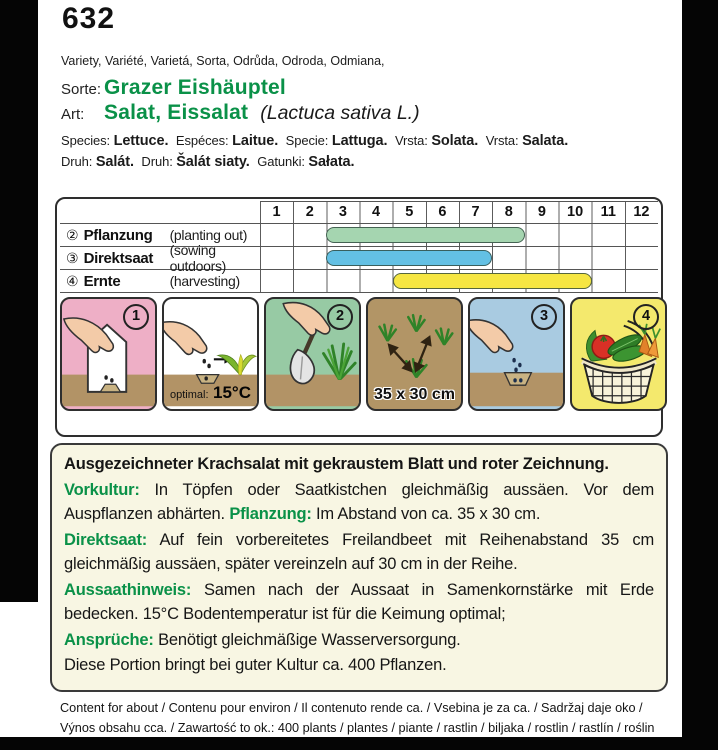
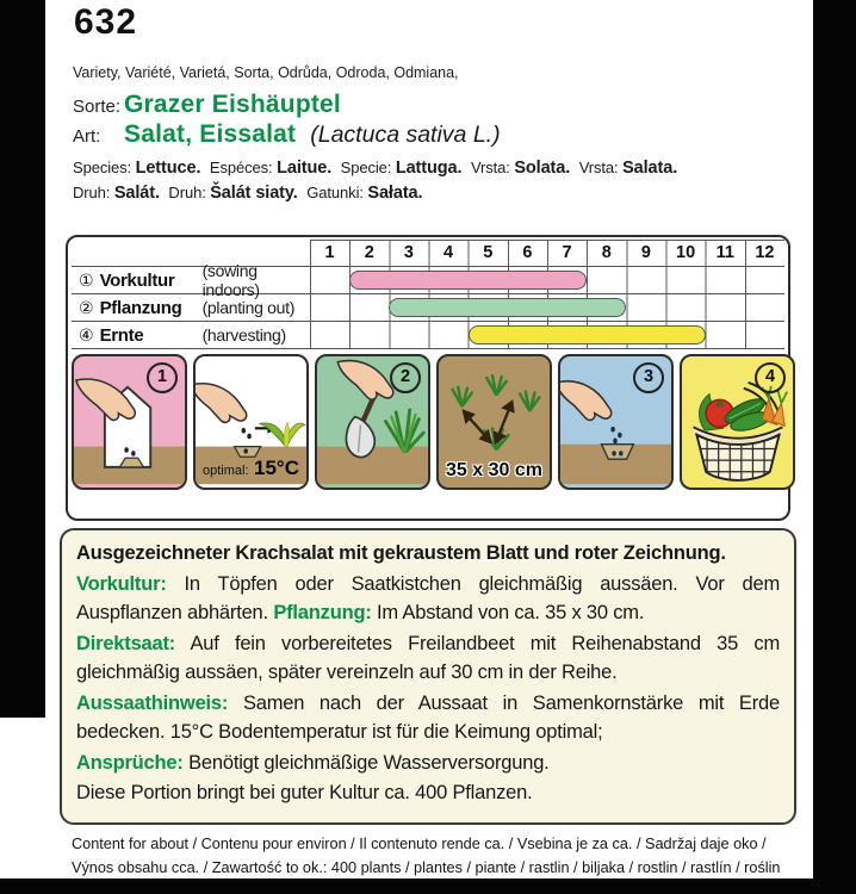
  632
  Variety, Variété, Varietá, Sorta, Odrůda, Odroda, Odmiana,
  Sorte:
  Grazer Eishäuptel
  Art:
  Salat, Eissalat
  (Lactuca sativa L.)
  Species: Lettuce. Espéces: Laitue. Specie: Lattuga. Vrsta: Solata. Vrsta: Salata.
  Druh: Salát. Druh: Šalát siaty. Gatunki: Sałata.
  1
  2
  3
  4
  5
  6
  7
  8
  9
  10
  11
  12
+ ①
+ Vorkultur
+ (sowing indoors)
  ②
  Pflanzung
  (planting out)
- ③
- Direktsaat
- (sowing outdoors)
  ④
  Ernte
  (harvesting)
  1
  optimal: 15°C
  2
  35 x 30 cm
  3
  4
  Ausgezeichneter Krachsalat mit gekraustem Blatt und roter Zeichnung.
  Vorkultur: In Töpfen oder Saatkistchen gleichmäßig aussäen. Vor dem Auspflanzen abhärten. Pflanzung: Im Abstand von ca. 35 x 30 cm.
  Direktsaat: Auf fein vorbereitetes Freilandbeet mit Reihenabstand 35 cm gleichmäßig aussäen, später vereinzeln auf 30 cm in der Reihe.
  Aussaathinweis: Samen nach der Aussaat in Samenkornstärke mit Erde bedecken. 15°C Bodentemperatur ist für die Keimung optimal;
  Ansprüche: Benötigt gleichmäßige Wasserversorgung.
  Diese Portion bringt bei guter Kultur ca. 400 Pflanzen.
  Content for about / Contenu pour environ / Il contenuto rende ca. / Vsebina je za ca. / Sadržaj daje oko /
  Výnos obsahu cca. / Zawartość to ok.: 400 plants / plantes / piante / rastlin / biljaka / rostlin / rastlín / roślin
